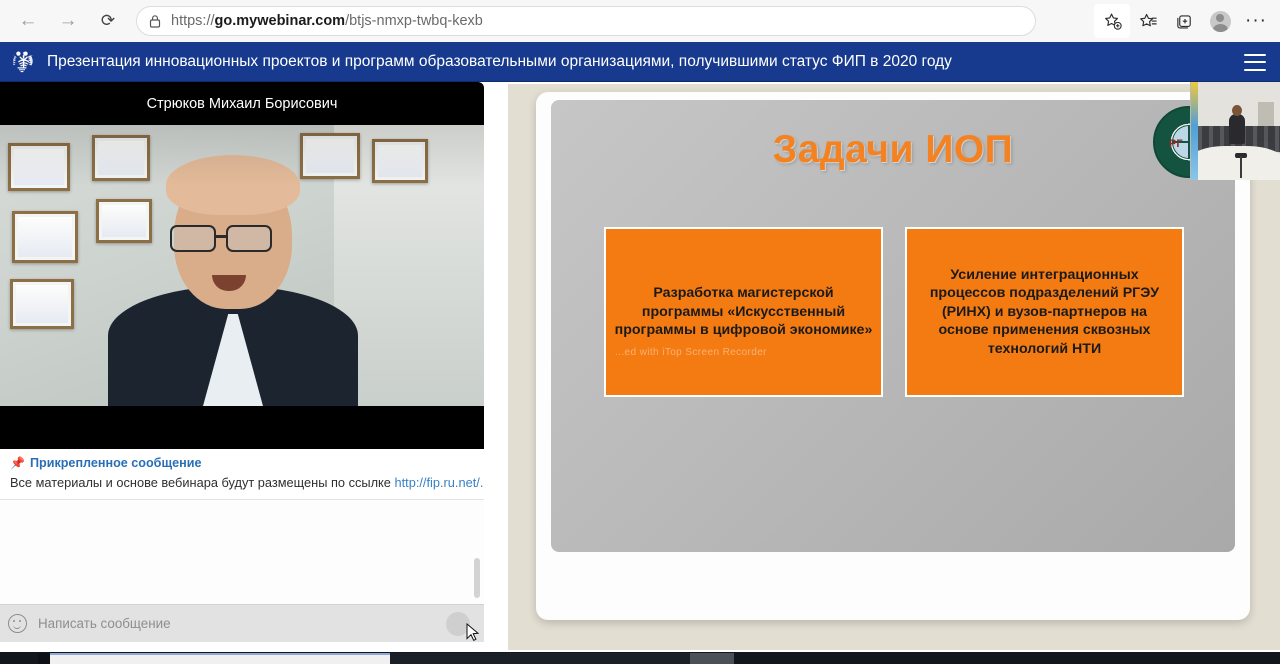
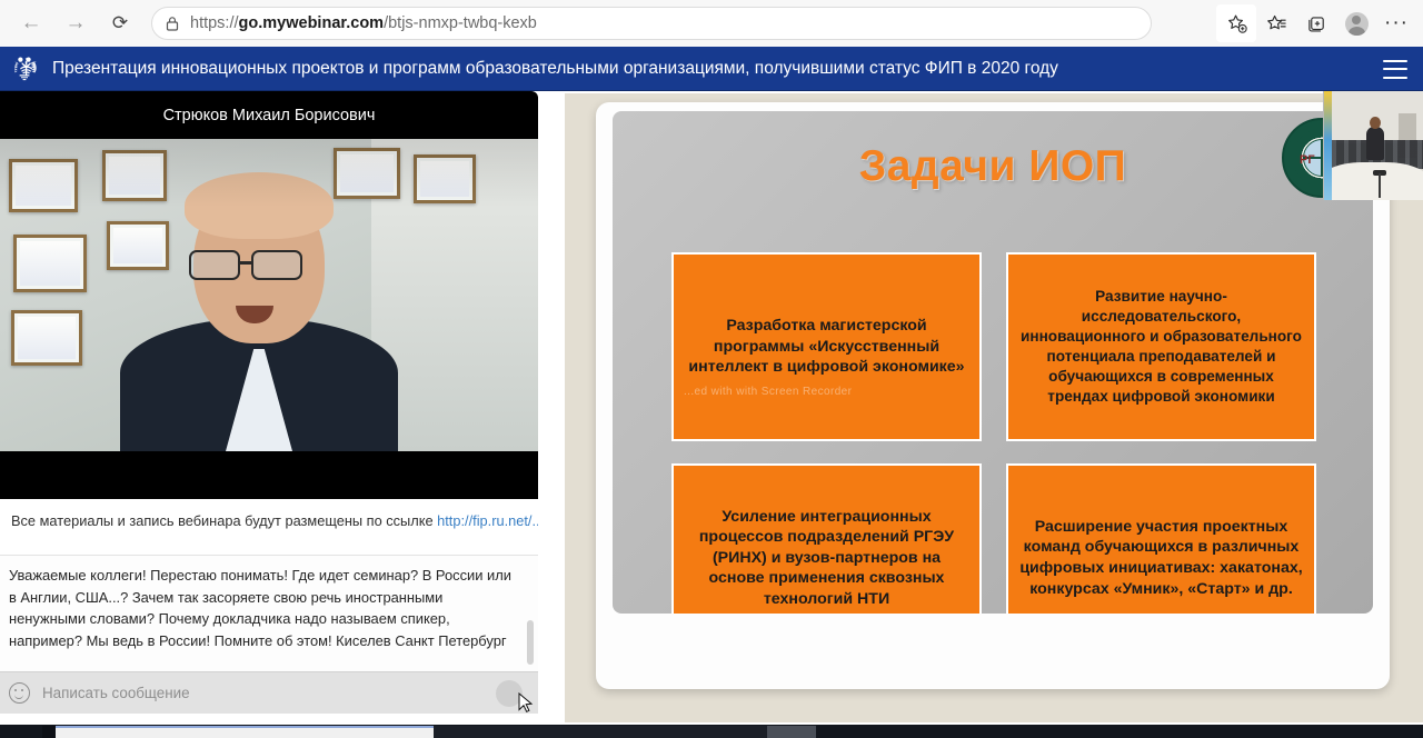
  ←
  →
  ⟳
  https://go.mywebinar.com/btjs-nmxp-twbq-kexb
  ···
  Презентация инновационных проектов и программ образовательными организациями, получившими статус ФИП в 2020 году
  Стрюков Михаил Борисович
- 📌
- Прикрепленное сообщение
- Все материалы и основе вебинара будут размещены по ссылке http://fip.ru.net/.
+ Все материалы и запись вебинара будут размещены по ссылке http://fip.ru.net/.
+ Уважаемые коллеги! Перестаю понимать! Где идет семинар? В России или в Англии, США...? Зачем так засоряете свою речь иностранными ненужными словами? Почему докладчика надо называем спикер, например? Мы ведь в России! Помните об этом! Киселев Санкт Петербург
  Написать сообщение
  Задачи ИОП
  РГ
- Разработка магистерской программы «Искусственный программы в цифровой экономике»
+ Разработка магистерской программы «Искусственный интеллект в цифровой экономике»
+ Развитие научно-исследовательского, инновационного и образовательного потенциала преподавателей и обучающихся в современных трендах цифровой экономики
  Усиление интеграционных процессов подразделений РГЭУ (РИНХ) и вузов-партнеров на основе применения сквозных технологий НТИ
+ Расширение участия проектных команд обучающихся в различных цифровых инициативах: хакатонах, конкурсах «Умник», «Старт» и др.
- ...ed with iTop Screen Recorder
+ ...ed with with Screen Recorder
